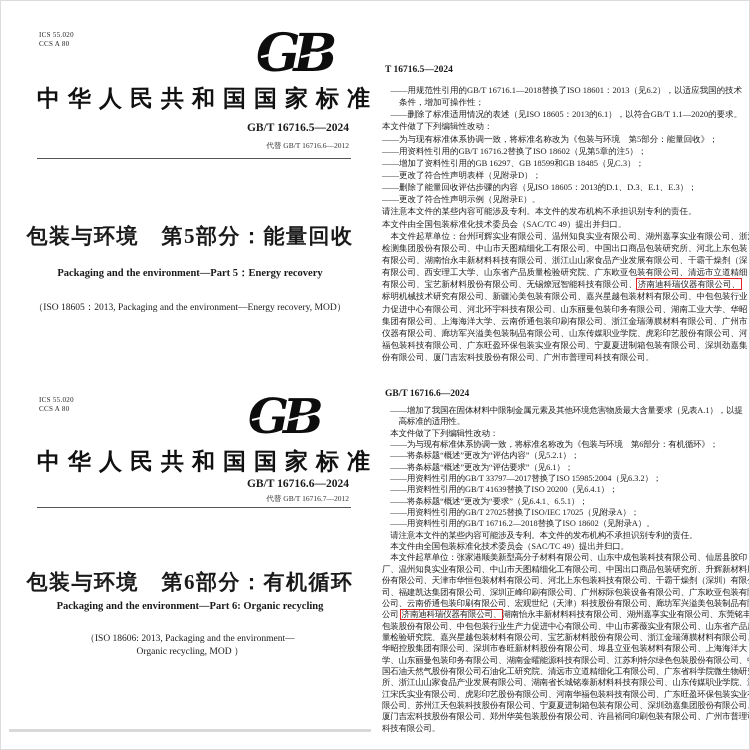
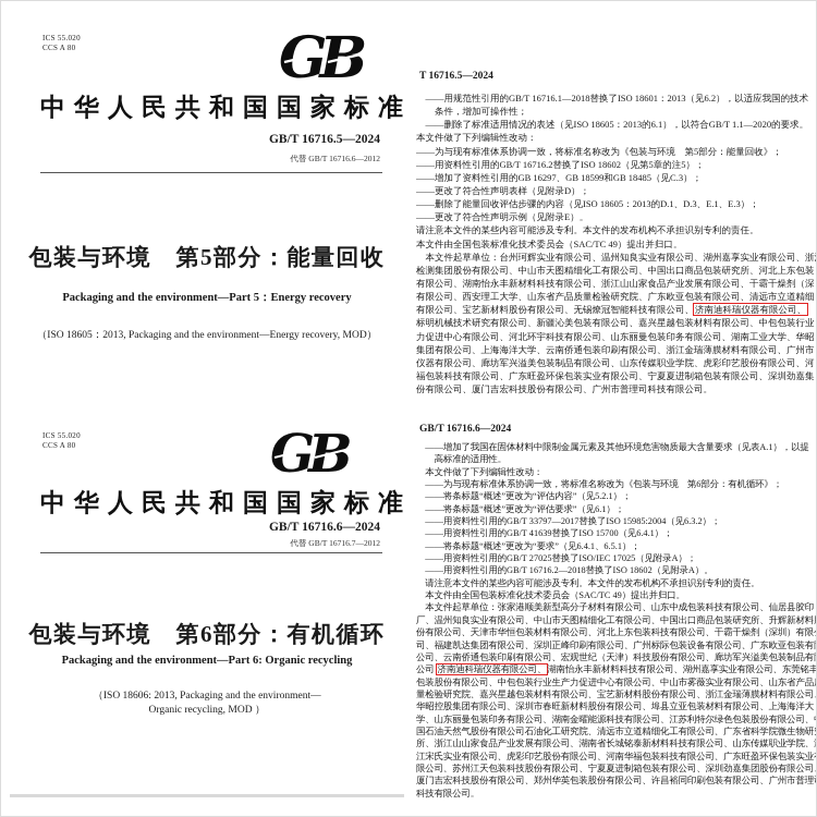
  ICS 55.020
  CCS A 80
  中华人民共和国国家标准
  GB/T 16716.5—2024
  代替 GB/T 16716.6—2012
  包装与环境 第5部分：能量回收
  Packaging and the environment—Part 5：Energy recovery
  （ISO 18605：2013, Packaging and the environment—Energy recovery, MOD）
  ICS 55.020
  CCS A 80
  中华人民共和国国家标准
  GB/T 16716.6—2024
  代替 GB/T 16716.7—2012
  包装与环境 第6部分：有机循环
  Packaging and the environment—Part 6: Organic recycling
  （ISO 18606: 2013, Packaging and the environment—
  Organic recycling, MOD ）
  T 16716.5—2024
  ——用规范性引用的GB/T 16716.1—2018替换了ISO 18601：2013（见6.2），以适应我国的技术
  条件，增加可操作性；
  ——删除了标准适用情况的表述（见ISO 18605：2013的6.1），以符合GB/T 1.1—2020的要求。
  本文件做了下列编辑性改动：
  ——为与现有标准体系协调一致，将标准名称改为《包装与环境 第5部分：能量回收》；
  ——用资料性引用的GB/T 16716.2替换了ISO 18602（见第5章的注5）；
  ——增加了资料性引用的GB 16297、GB 18599和GB 18485（见C.3）；
  ——更改了符合性声明表样（见附录D）；
  ——删除了能量回收评估步骤的内容（见ISO 18605：2013的D.1、D.3、E.1、E.3）；
  ——更改了符合性声明示例（见附录E）。
  请注意本文件的某些内容可能涉及专利。本文件的发布机构不承担识别专利的责任。
  本文件由全国包装标准化技术委员会（SAC/TC 49）提出并归口。
  本文件起草单位：台州珂辉实业有限公司、温州知良实业有限公司、湖州嘉享实业有限公司、浙
  检测集团股份有限公司、中山市天图精细化工有限公司、中国出口商品包装研究所、河北上东包装
  有限公司、湖南怡永丰新材料科技有限公司、浙江山山家食品产业发展有限公司、干霸干燥剂（深
  有限公司、西安理工大学、山东省产品质量检验研究院、广东欧亚包装有限公司、清远市立道精细
  有限公司、宝艺新材料股份有限公司、无锡燎冠智能科技有限公司、济南迪科瑞仪器有限公司、
  标明机械技术研究有限公司、新疆沁美包装有限公司、嘉兴星越包装材料有限公司、中包包装行业
  力促进中心有限公司、河北环宇科技有限公司、山东丽曼包装印务有限公司、湖南工业大学、华昭
  集团有限公司、上海海洋大学、云南侨通包装印刷有限公司、浙江金瑞薄膜材料有限公司、广州市
  仪器有限公司、廊坊军兴溢美包装制品有限公司、山东传媒职业学院、虎彩印艺股份有限公司、河
  福包装科技有限公司、广东旺盈环保包装实业有限公司、宁夏夏进制箱包装有限公司、深圳劲嘉集
  份有限公司、厦门吉宏科技股份有限公司、广州市普理司科技有限公司。
  GB/T 16716.6—2024
  ——增加了我国在固体材料中限制金属元素及其他环境危害物质最大含量要求（见表A.1），以提
  高标准的适用性。
  本文件做了下列编辑性改动：
  ——为与现有标准体系协调一致，将标准名称改为《包装与环境 第6部分：有机循环》；
  ——将条标题“概述”更改为“评估内容”（见5.2.1）；
  ——将条标题“概述”更改为“评估要求”（见6.1）；
  ——用资料性引用的GB/T 33797—2017替换了ISO 15985:2004（见6.3.2）；
- ——用资料性引用的GB/T 41639替换了ISO 20200（见6.4.1）；
+ ——用资料性引用的GB/T 41639替换了ISO 15700（见6.4.1）；
  ——将条标题“概述”更改为“要求”（见6.4.1、6.5.1）；
  ——用资料性引用的GB/T 27025替换了ISO/IEC 17025（见附录A）；
  ——用资料性引用的GB/T 16716.2—2018替换了ISO 18602（见附录A）。
  请注意本文件的某些内容可能涉及专利。本文件的发布机构不承担识别专利的责任。
  本文件由全国包装标准化技术委员会（SAC/TC 49）提出并归口。
  本文件起草单位：张家港顺美新型高分子材料有限公司、山东中成包装科技有限公司、仙居县胶印
  厂、温州知良实业有限公司、中山市天图精细化工有限公司、中国出口商品包装研究所、升辉新材料
  份有限公司、天津市华恒包装材料有限公司、河北上东包装科技有限公司、干霸干燥剂（深圳）有限
  司、福建凯达集团有限公司、深圳正峰印刷有限公司、广州标际包装设备有限公司、广东欧亚包装有
  公司、云南侨通包装印刷有限公司、宏观世纪（天津）科技股份有限公司、廊坊军兴溢美包装制品有
  公司 济南迪科瑞仪器有限公司、湖南怡永丰新材料科技有限公司、湖州嘉享实业有限公司、东莞铭丰
  包装股份有限公司、中包包装行业生产力促进中心有限公司、中山市雾薇实业有限公司、山东省产品
  量检验研究院、嘉兴星越包装材料有限公司、宝艺新材料股份有限公司、浙江金瑞薄膜材料有限公司
  华昭控股集团有限公司、深圳市春旺新材料股份有限公司、埠县立亚包装材料有限公司、上海海洋大
  学、山东丽曼包装印务有限公司、湖南金曜能源科技有限公司、江苏利特尔绿色包装股份有限公司、
  国石油天然气股份有限公司石油化工研究院、清远市立道精细化工有限公司、广东省科学院微生物研
  所、浙江山山家食品产业发展有限公司、湖南省长城铭泰新材料科技有限公司、山东传媒职业学院、
  江宋氏实业有限公司、虎彩印艺股份有限公司、河南华福包装科技有限公司、广东旺盈环保包装实业
  限公司、苏州江天包装科技股份有限公司、宁夏夏进制箱包装有限公司、深圳劲嘉集团股份有限公司
  厦门吉宏科技股份有限公司、郑州华英包装股份有限公司、许昌裕同印刷包装有限公司、广州市普理
  科技有限公司。
